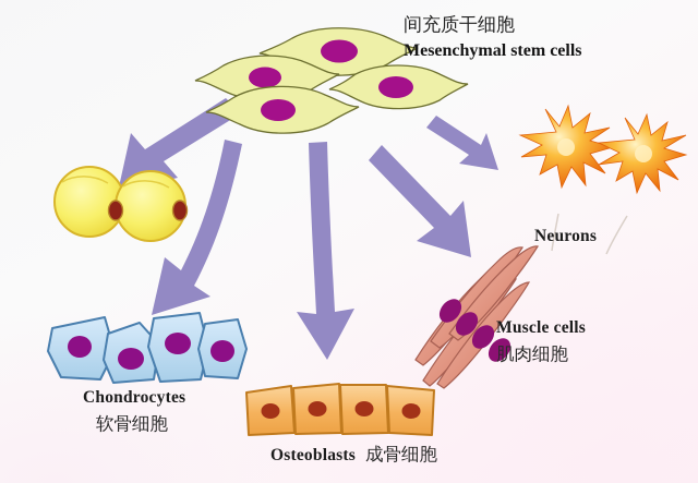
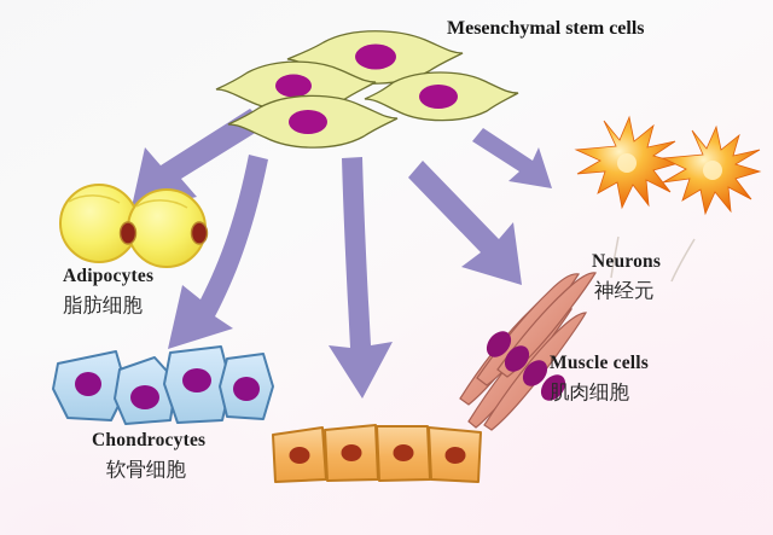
- 间充质干细胞
  Mesenchymal stem cells
+ Adipocytes
+ 脂肪细胞
  Chondrocytes
  软骨细胞
- Osteoblasts
- 成骨细胞
  Muscle cells
  肌肉细胞
  Neurons
+ 神经元
